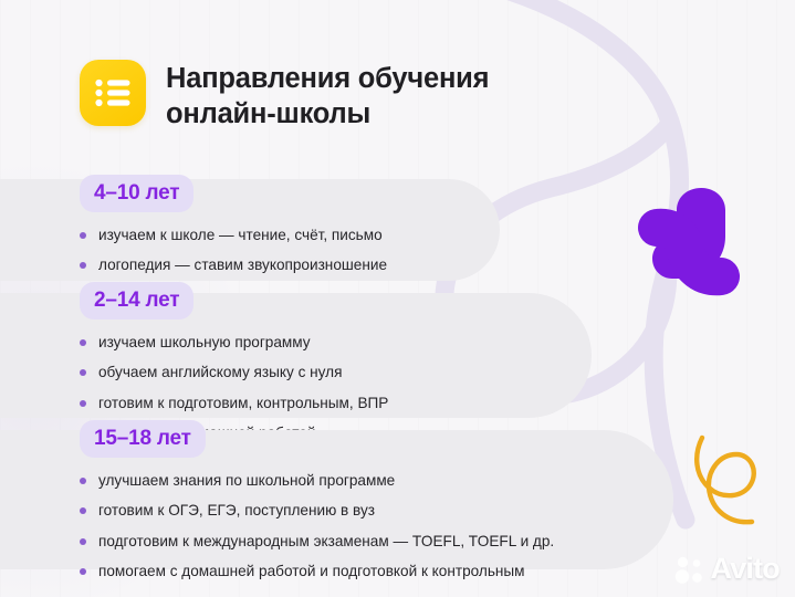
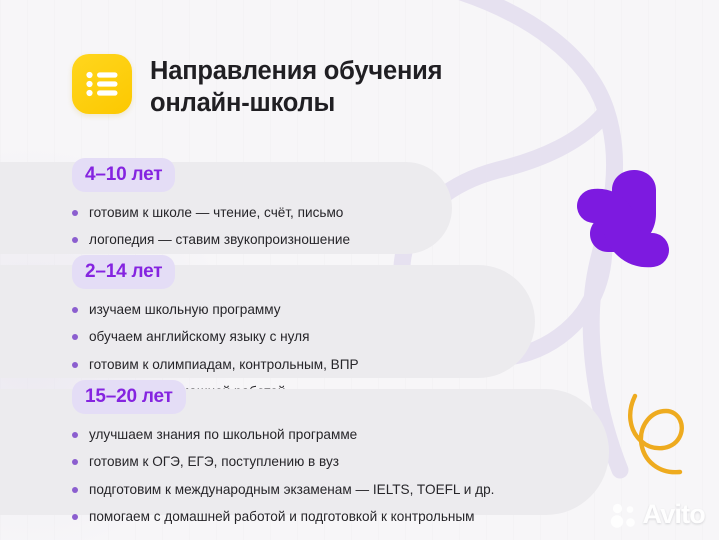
  Направления обучения
  онлайн-школы
  4–10 лет
- изучаем к школе — чтение, счёт, письмо
+ готовим к школе — чтение, счёт, письмо
  логопедия — ставим звукопроизношение
  2–14 лет
  изучаем школьную программу
  обучаем английскому языку с нуля
- готовим к подготовим, контрольным, ВПР
+ готовим к олимпиадам, контрольным, ВПР
- 15–18 лет
+ 15–20 лет
  улучшаем знания по школьной программе
  готовим к ОГЭ, ЕГЭ, поступлению в вуз
- подготовим к международным экзаменам — TOEFL, TOEFL и др.
+ подготовим к международным экзаменам — IELTS, TOEFL и др.
  помогаем с домашней работой и подготовкой к контрольным
  Avito
